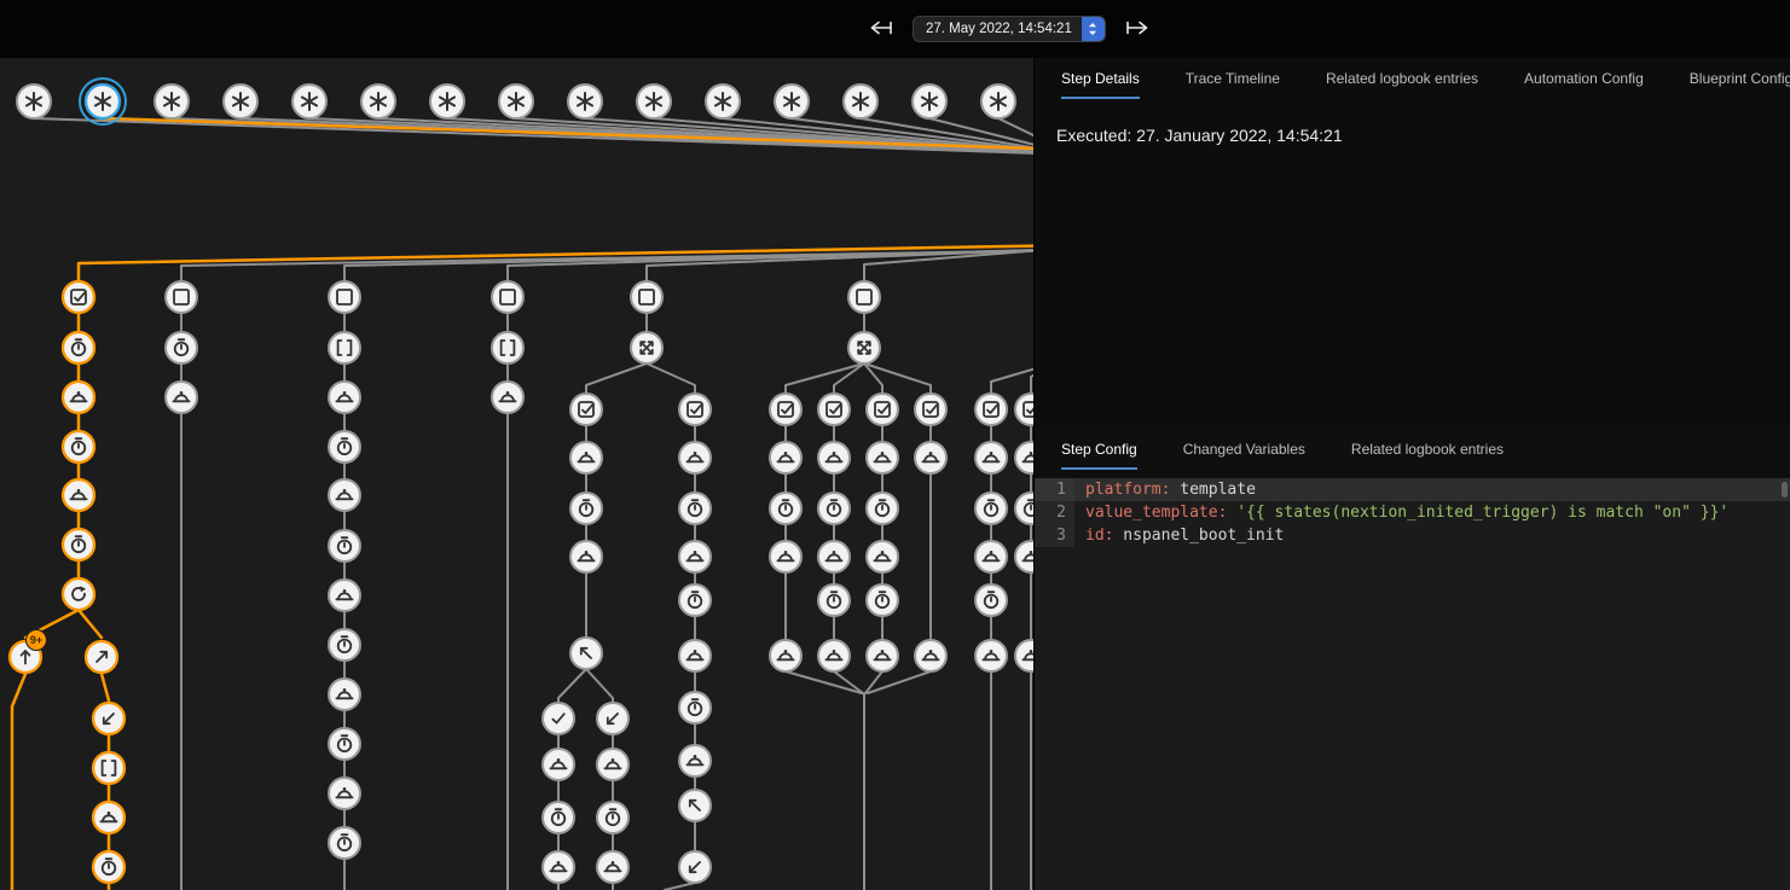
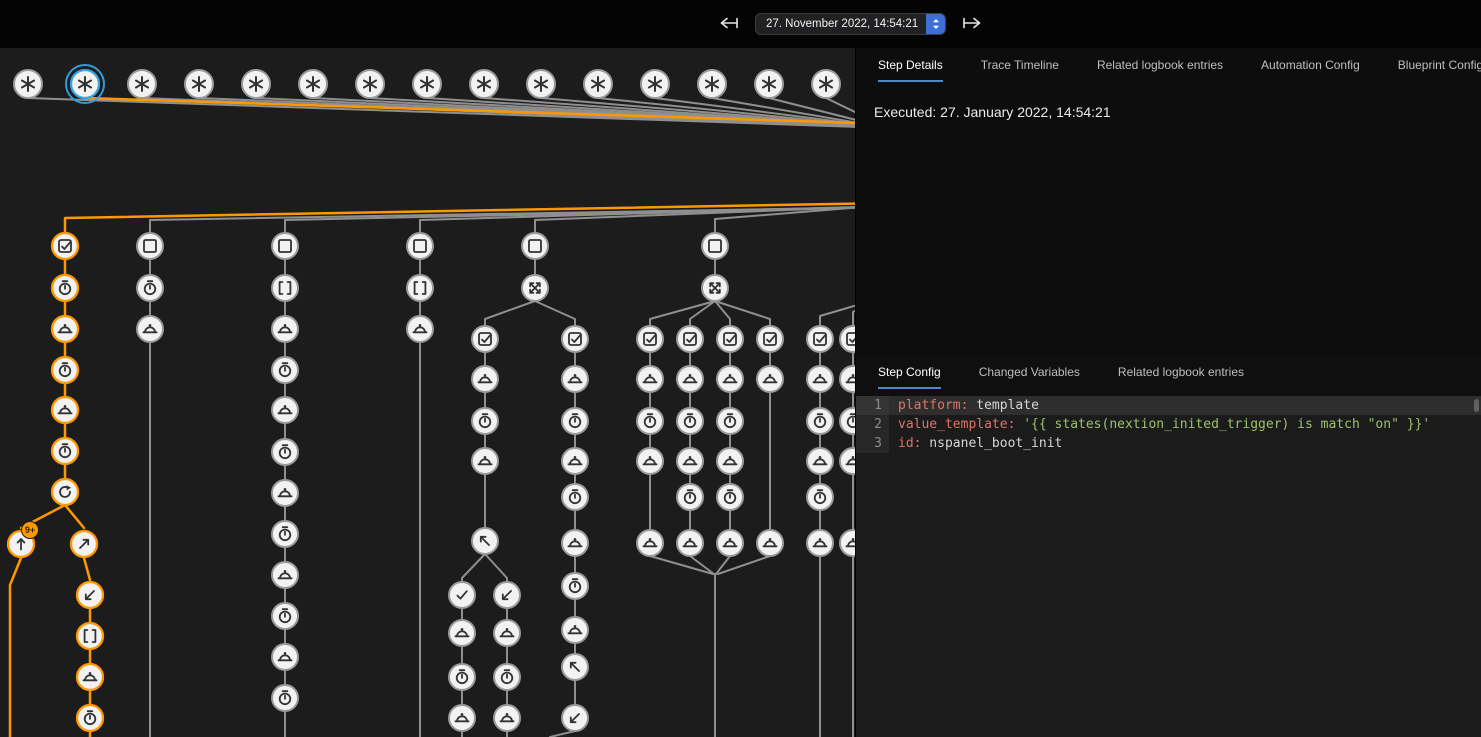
- 27. May 2022, 14:54:21
+ 27. November 2022, 14:54:21
  9+
  Step Details
  Trace Timeline
  Related logbook entries
  Automation Config
  Blueprint Config
  Executed: 27. January 2022, 14:54:21
  Step Config
  Changed Variables
  Related logbook entries
  1
  platform: template
  2
  value_template: '{{ states(nextion_inited_trigger) is match "on" }}'
  3
  id: nspanel_boot_init
